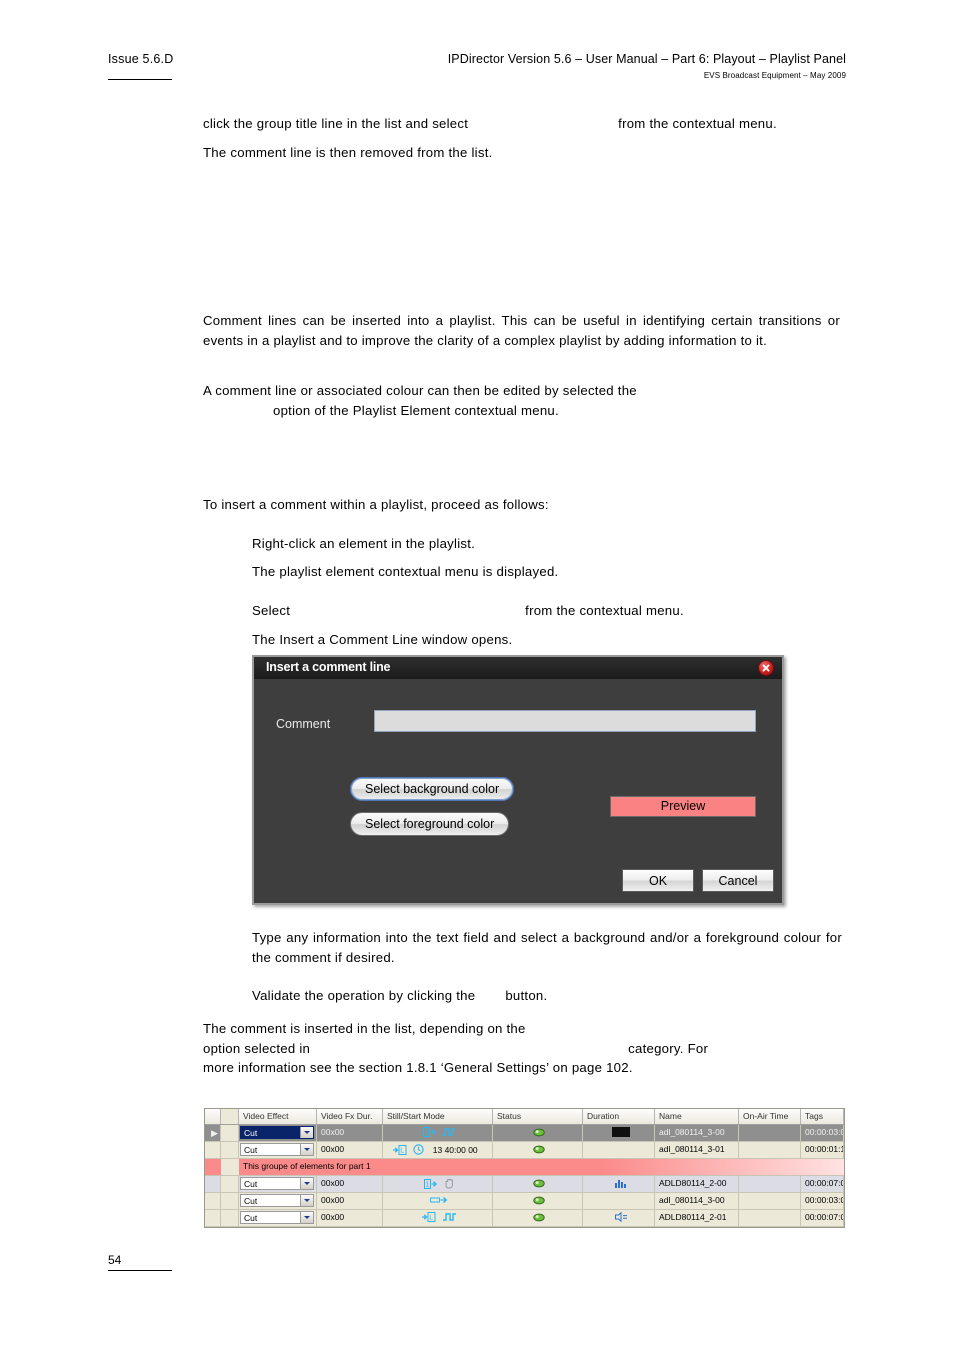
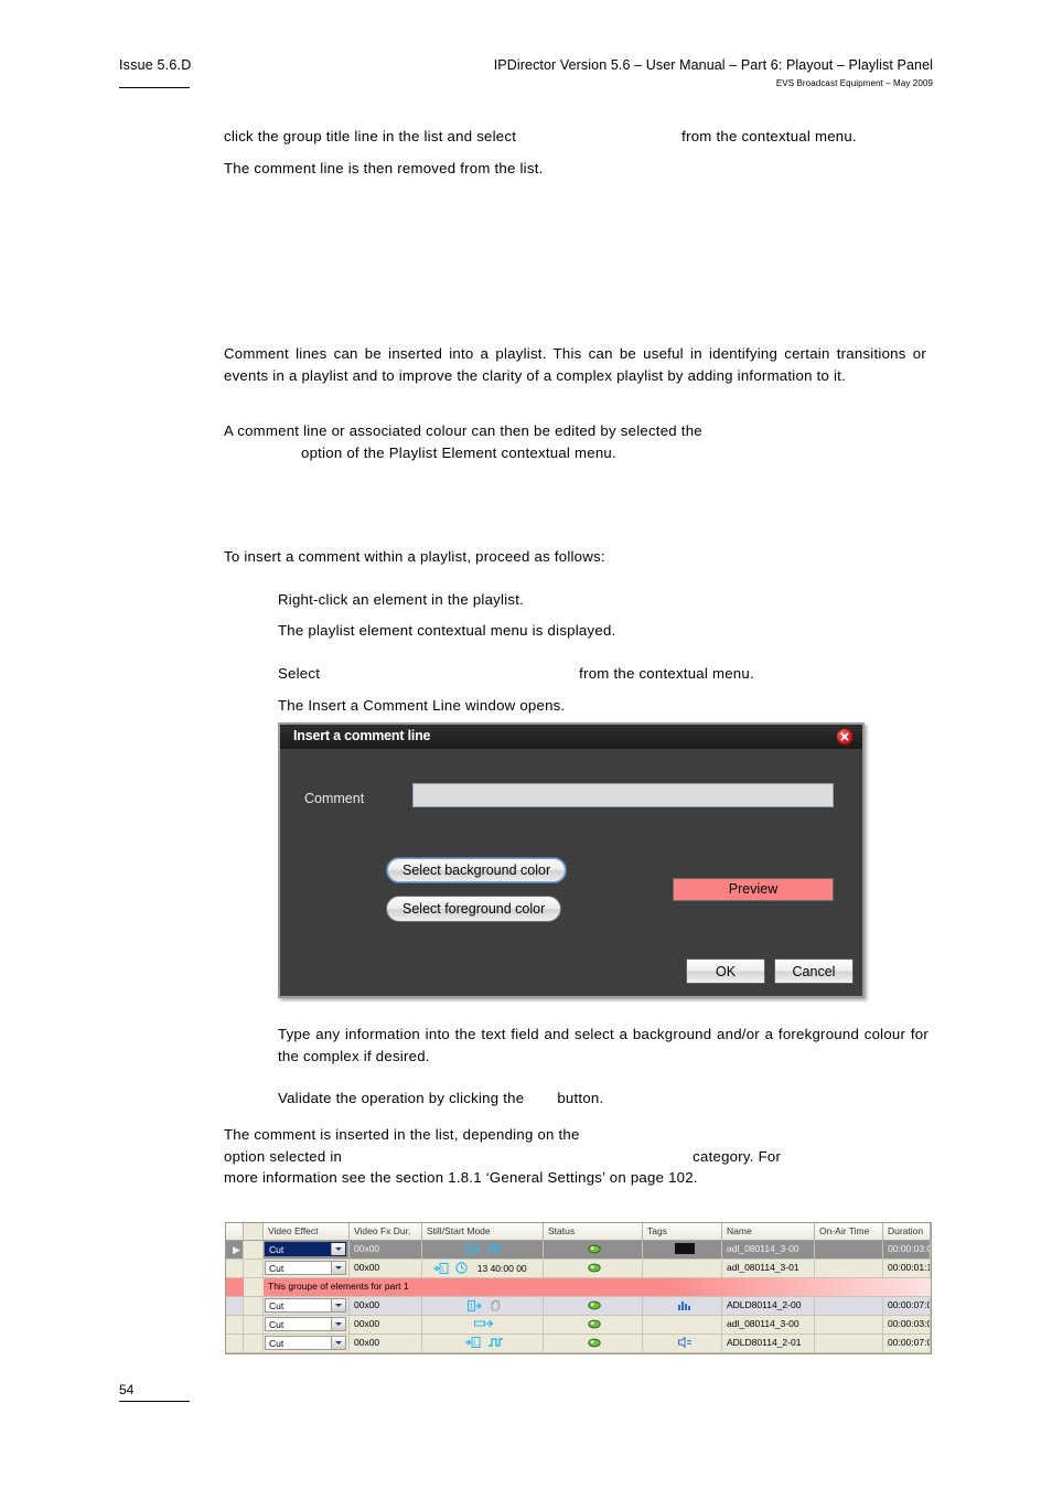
  Issue 5.6.D
  IPDirector Version 5.6 – User Manual – Part 6: Playout – Playlist Panel
  EVS Broadcast Equipment – May 2009
  click the group title line in the list and select from the contextual menu.
  The comment line is then removed from the list.
  Comment lines can be inserted into a playlist. This can be useful in identifying certain transitions or events in a playlist and to improve the clarity of a complex playlist by adding information to it.
  A comment line or associated colour can then be edited by selected the
  option of the Playlist Element contextual menu.
  To insert a comment within a playlist, proceed as follows:
  Right-click an element in the playlist.
  The playlist element contextual menu is displayed.
  Select from the contextual menu.
  The Insert a Comment Line window opens.
  Insert a comment line
  Comment
  Select background color
  Select foreground color
  Preview
  OK
  Cancel
- Type any information into the text field and select a background and/or a forekground colour for the comment if desired.
+ Type any information into the text field and select a background and/or a forekground colour for the complex if desired.
  Validate the operation by clicking the button.
  The comment is inserted in the list, depending on the
  option selected in category. For
  more information see the section 1.8.1 ‘General Settings’ on page 102.
  Video Effect
  Video Fx Dur.
  Still/Start Mode
  Status
- Duration
+ Tags
  Name
  On-Air Time
- Tags
+ Duration
  ▶
  Cut
  00x00
  adl_080114_3-00
  00:00:03:0
  Cut
  00x00
  13 40:00 00
  adl_080114_3-01
  00:00:01:1
  This groupe of elements for part 1
  Cut
  00x00
  ADLD80114_2-00
  00:00:07:0
  Cut
  00x00
  adl_080114_3-00
  00:00:03:0
  Cut
  00x00
  ADLD80114_2-01
  00:00:07:0
  54
